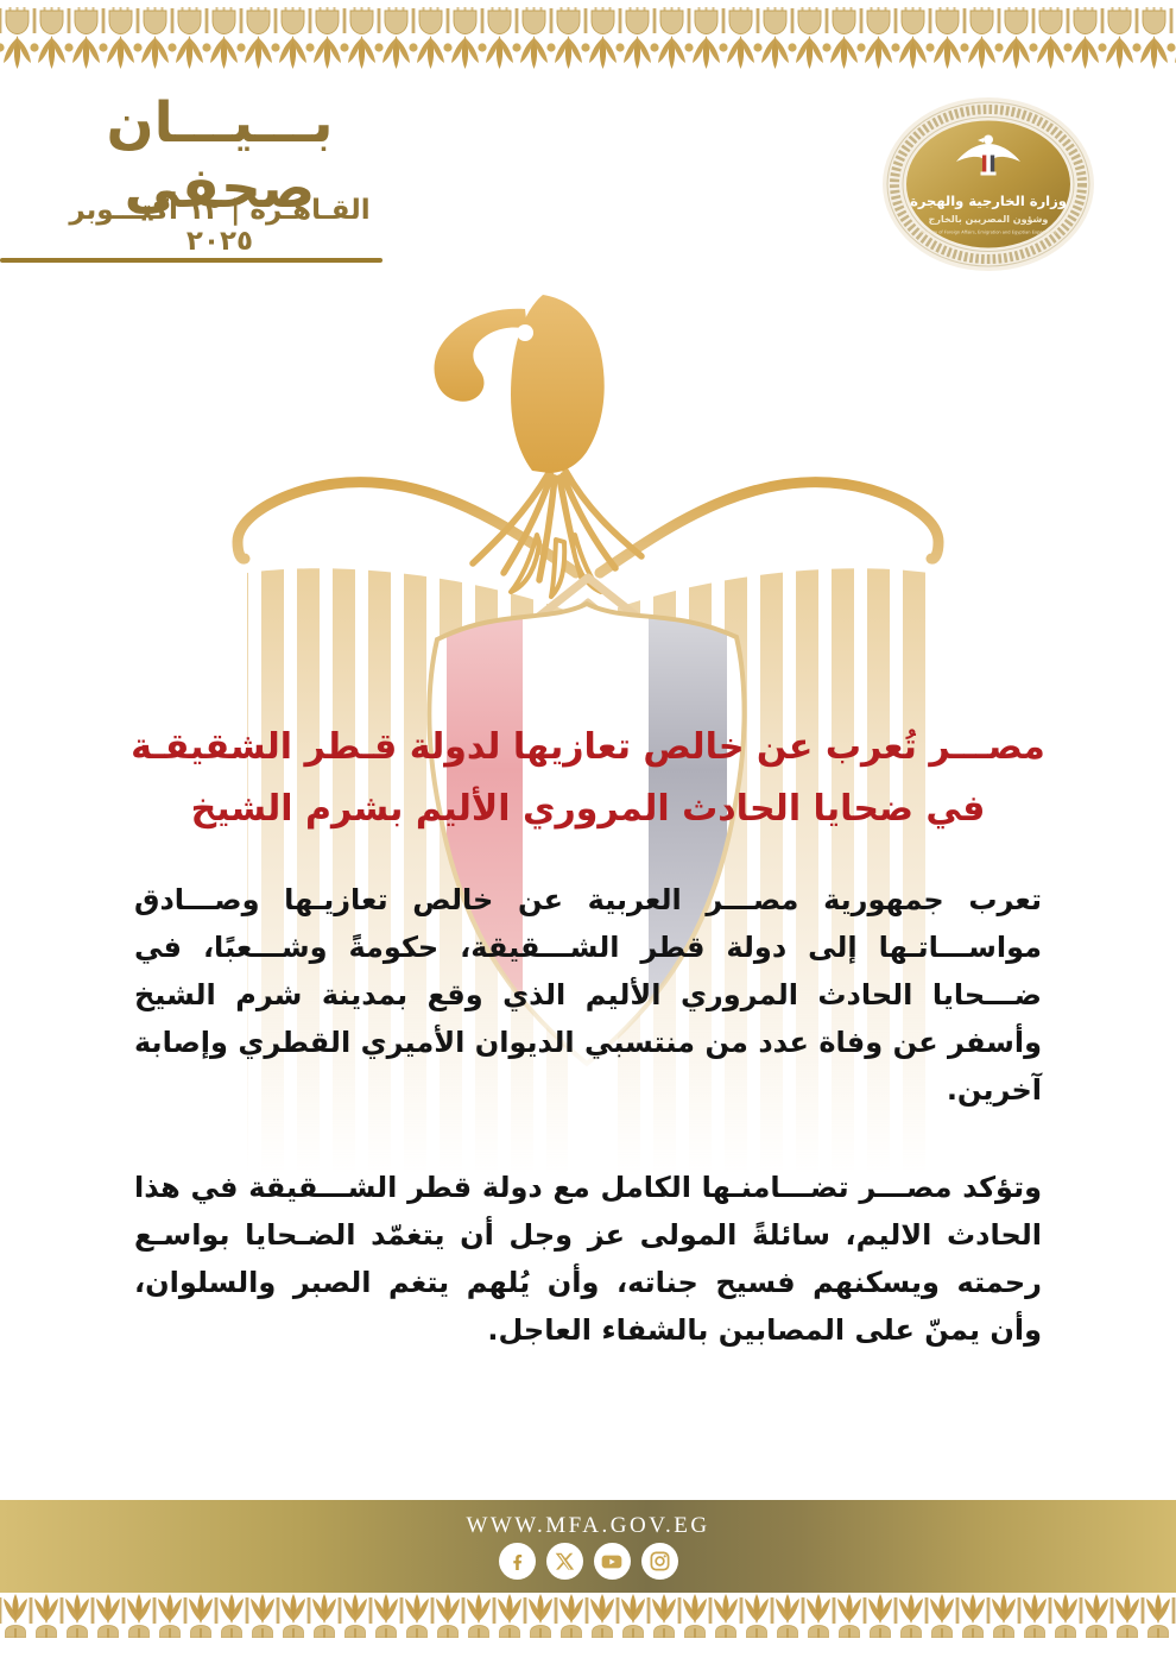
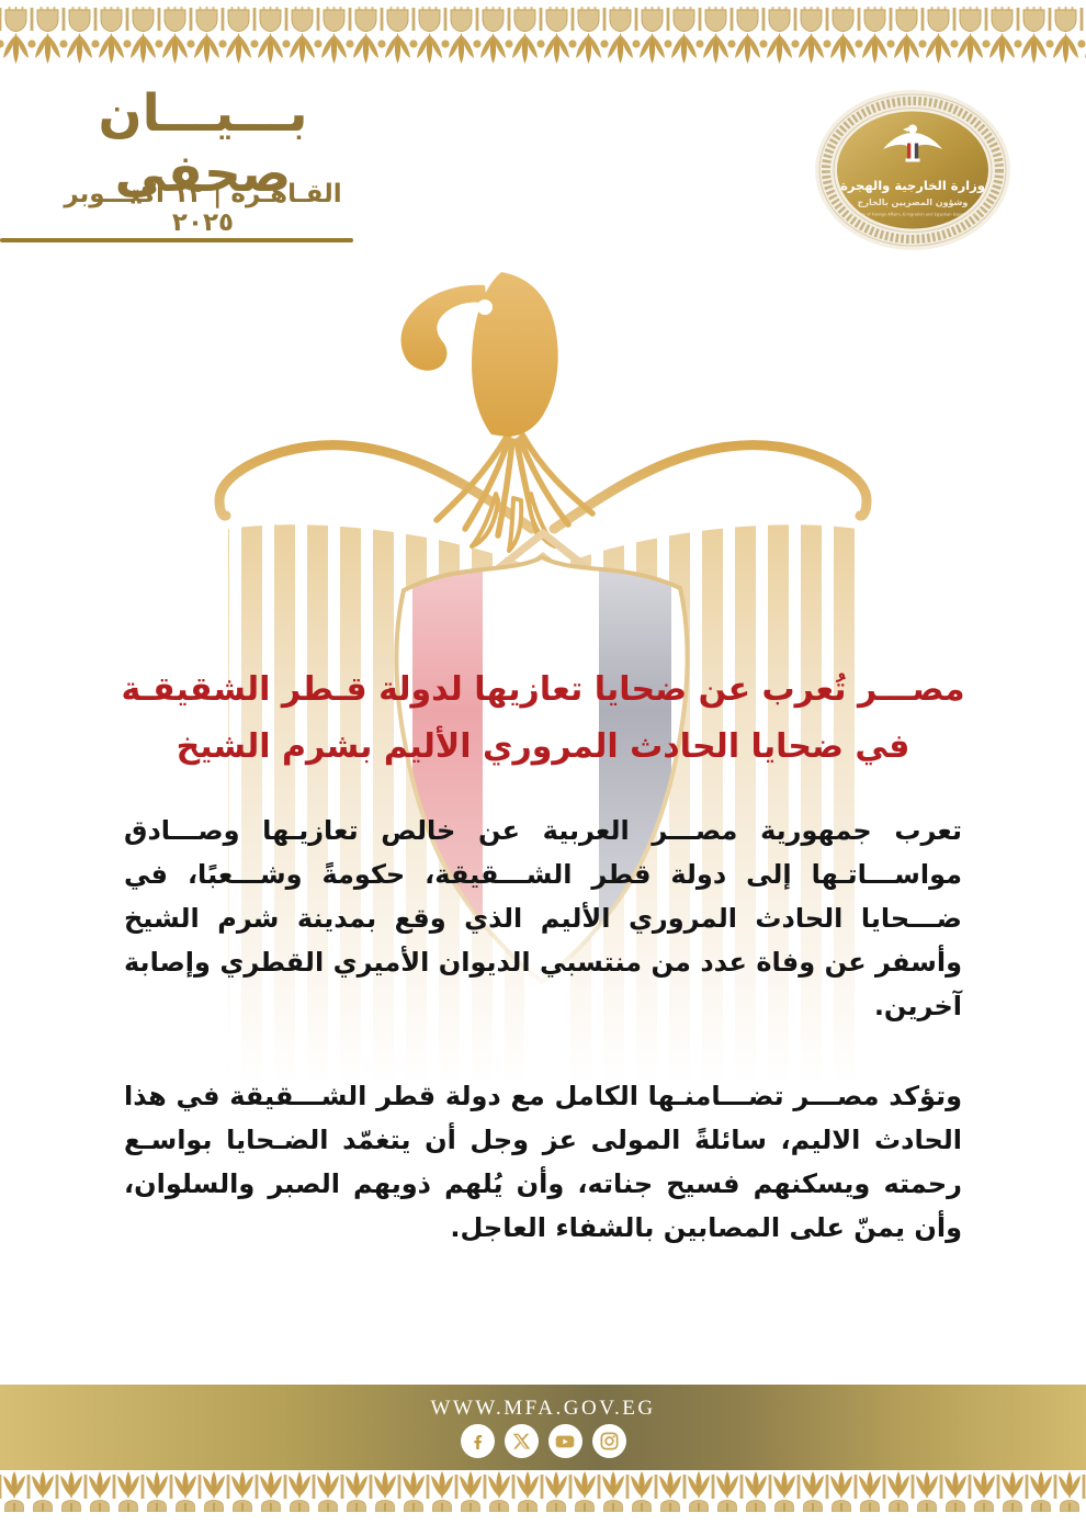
  بـــيـــان صحفي
  القـاهـرة | ١٢ أكتـــوبر ٢٠٢٥
  وزارة الخارجية والهجرة
  وشؤون المصريين بالخارج
- مصـــر تُعرب عن خالص تعازيها لدولة قـطر الشقيقـة
+ مصـــر تُعرب عن ضحايا تعازيها لدولة قـطر الشقيقـة
  في ضحايا الحادث المروري الأليم بشرم الشيخ
  تعرب جمهورية مصـــر العربية عن خالص تعازيـها وصـــادق مواســـاتـها إلى دولة قطر الشـــقيقة، حكومةً وشـــعبًا، في ضـــحايا الحادث المروري الأليم الذي وقع بمدينة شرم الشيخ وأسفر عن وفاة عدد من منتسبي الديوان الأميري القطري وإصابة آخرين.
- وتؤكد مصـــر تضـــامنـها الكامل مع دولة قطر الشـــقيقة في هذا الحادث الاليم، سائلةً المولى عز وجل أن يتغمّد الضـحايا بواسـع رحمته ويسكنهم فسيح جناته، وأن يُلهم يتغم الصبر والسلوان، وأن يمنّ على المصابين بالشفاء العاجل.
+ وتؤكد مصـــر تضـــامنـها الكامل مع دولة قطر الشـــقيقة في هذا الحادث الاليم، سائلةً المولى عز وجل أن يتغمّد الضـحايا بواسـع رحمته ويسكنهم فسيح جناته، وأن يُلهم ذويهم الصبر والسلوان، وأن يمنّ على المصابين بالشفاء العاجل.
  WWW.MFA.GOV.EG
